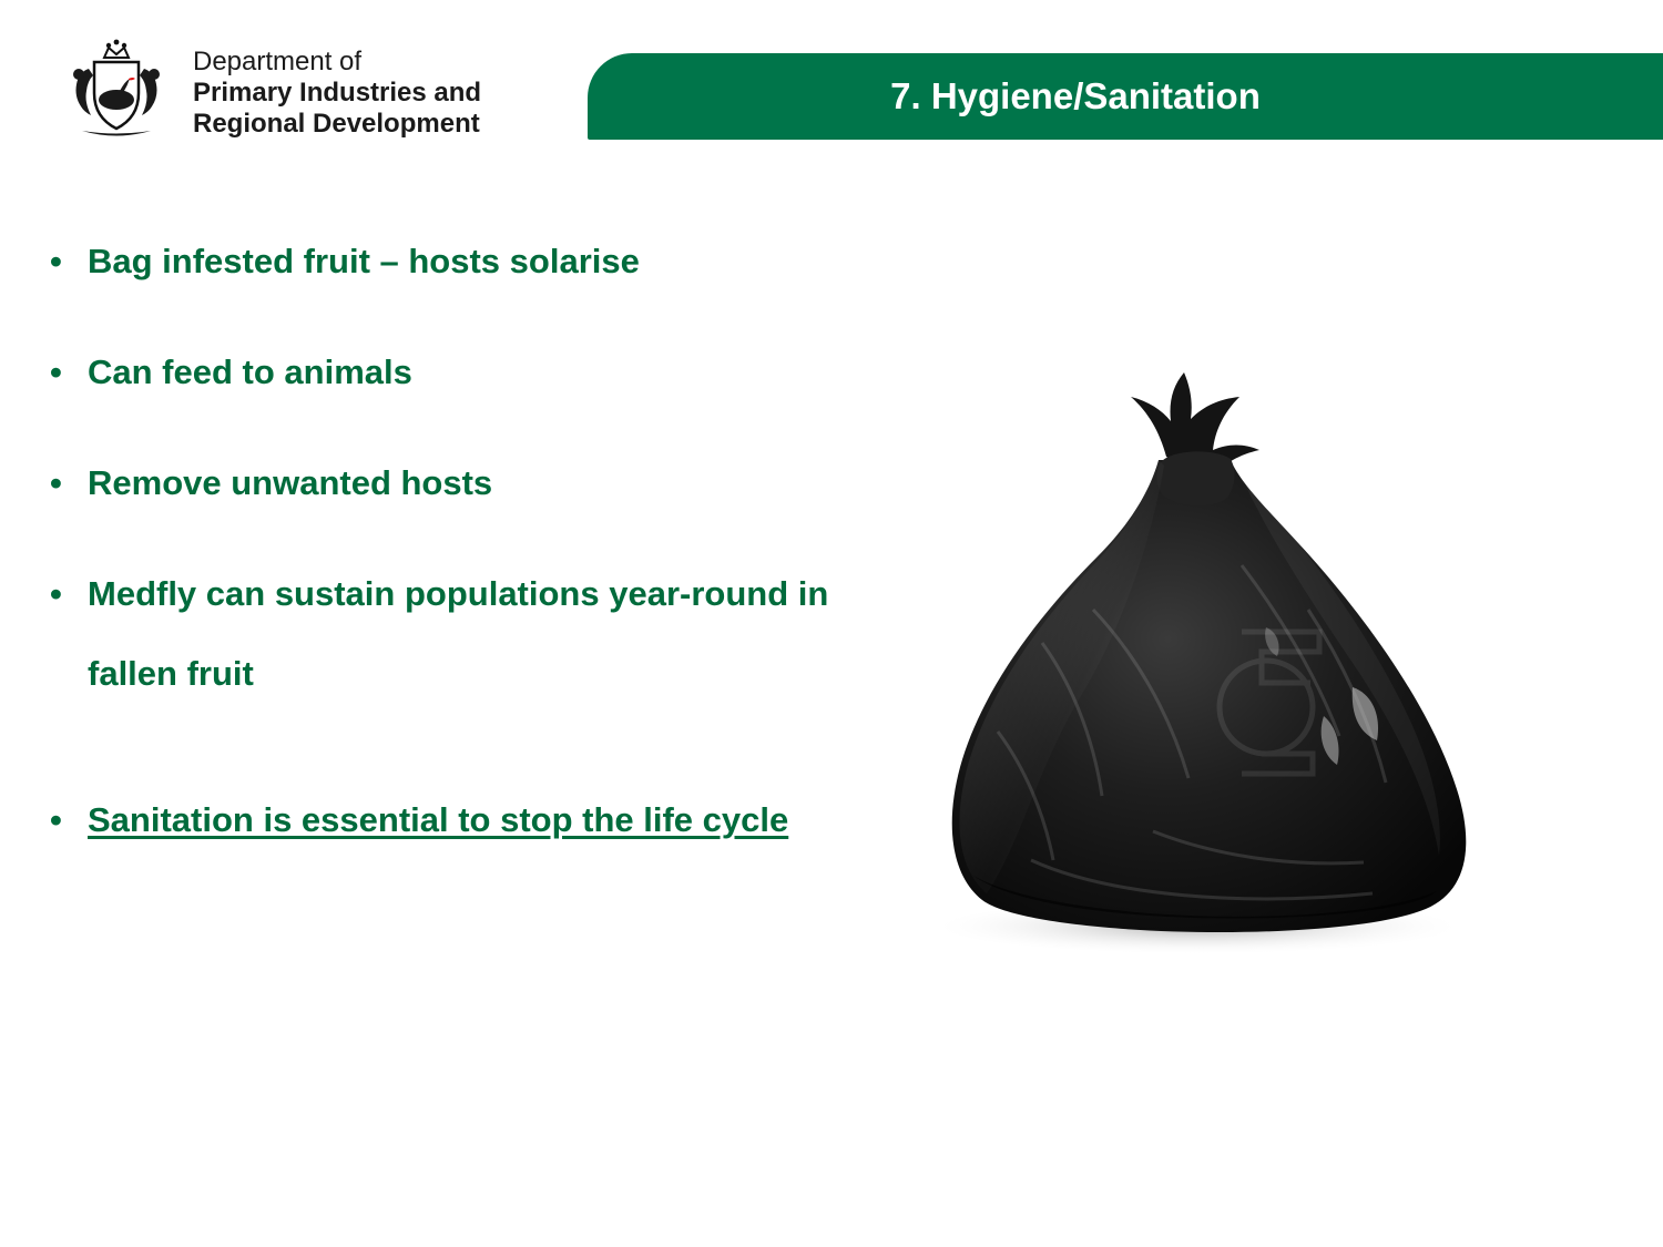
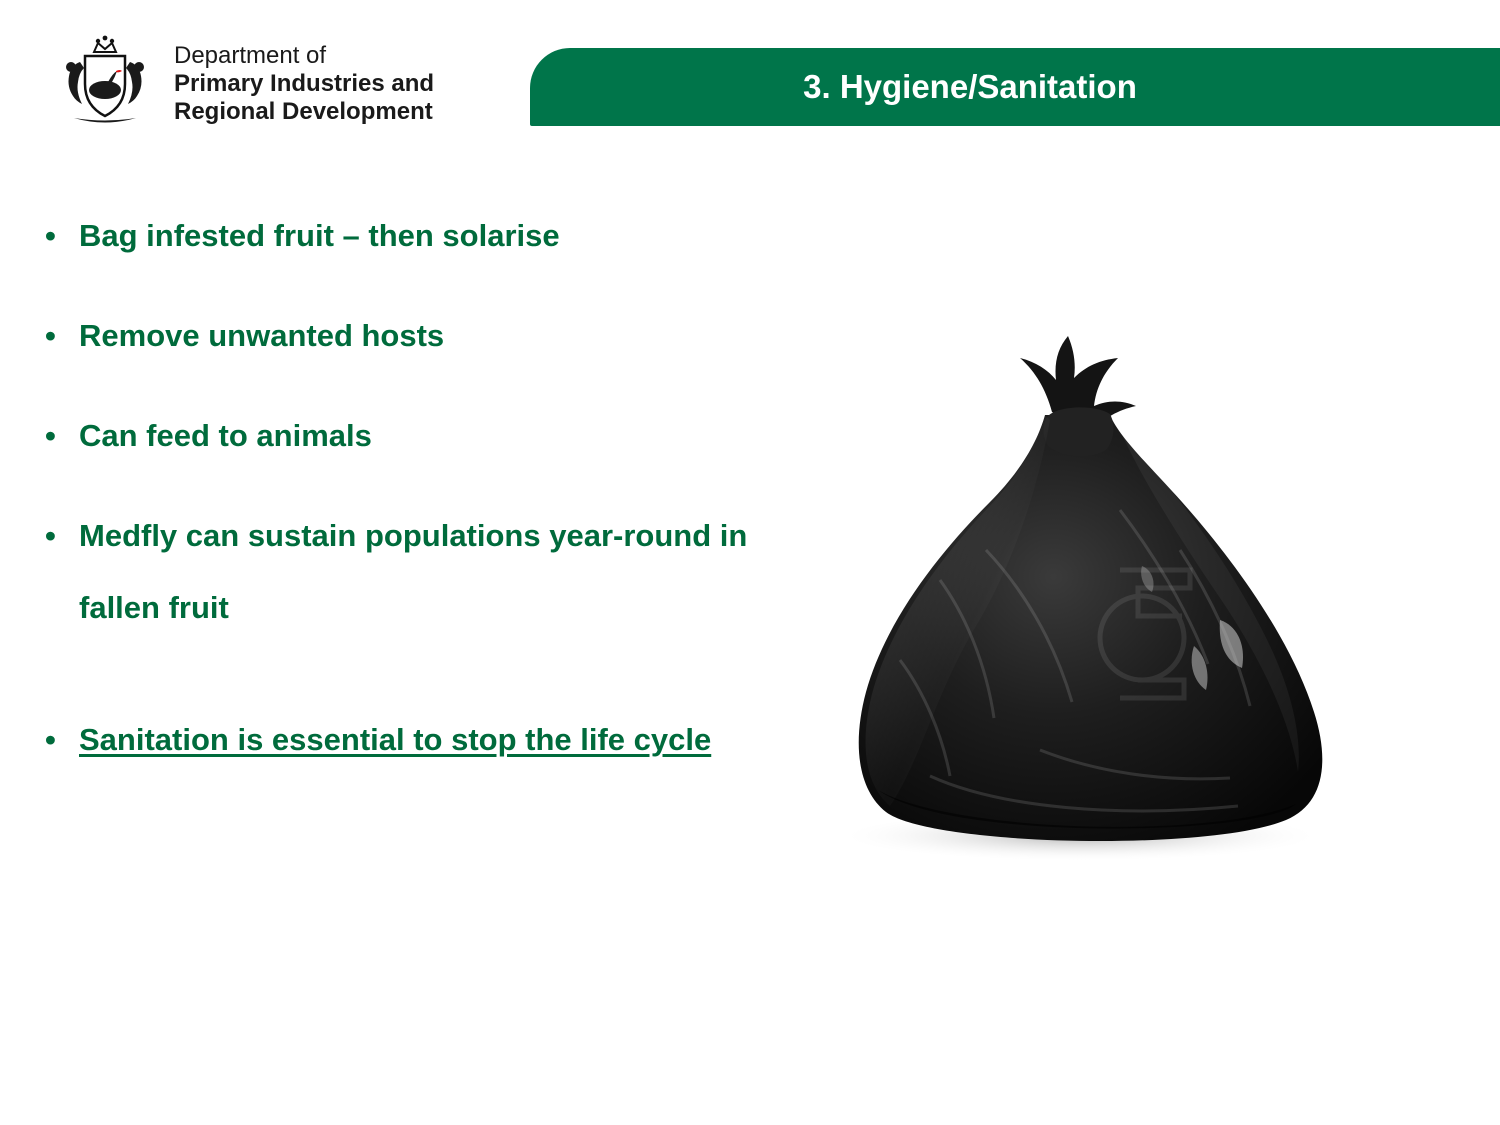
  Department of
  Primary Industries and
  Regional Development
- 7. Hygiene/Sanitation
+ 3. Hygiene/Sanitation
  •
- Bag infested fruit – hosts solarise
+ Bag infested fruit – then solarise
  •
- Can feed to animals
+ Remove unwanted hosts
  •
- Remove unwanted hosts
+ Can feed to animals
  •
  Medfly can sustain populations year-round in fallen fruit
  •
  Sanitation is essential to stop the life cycle
